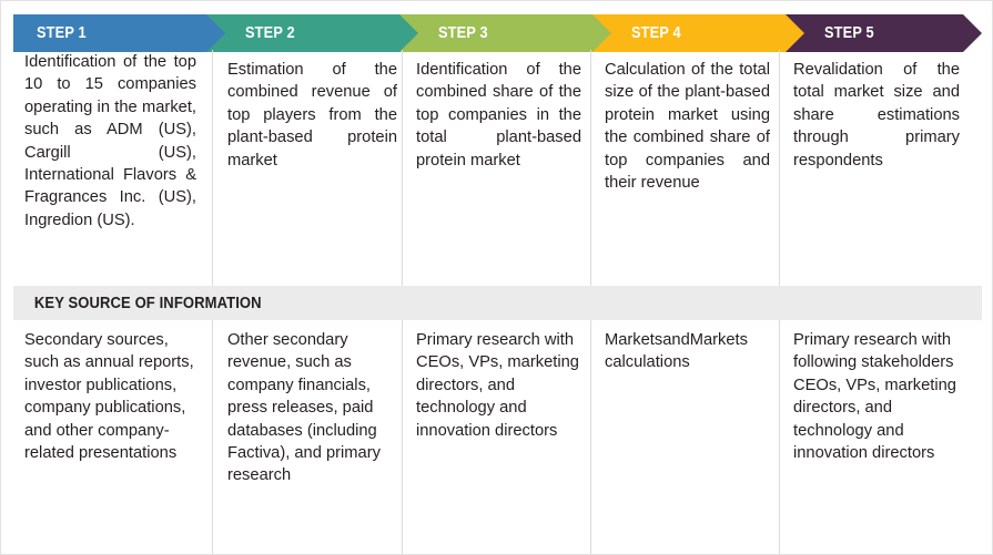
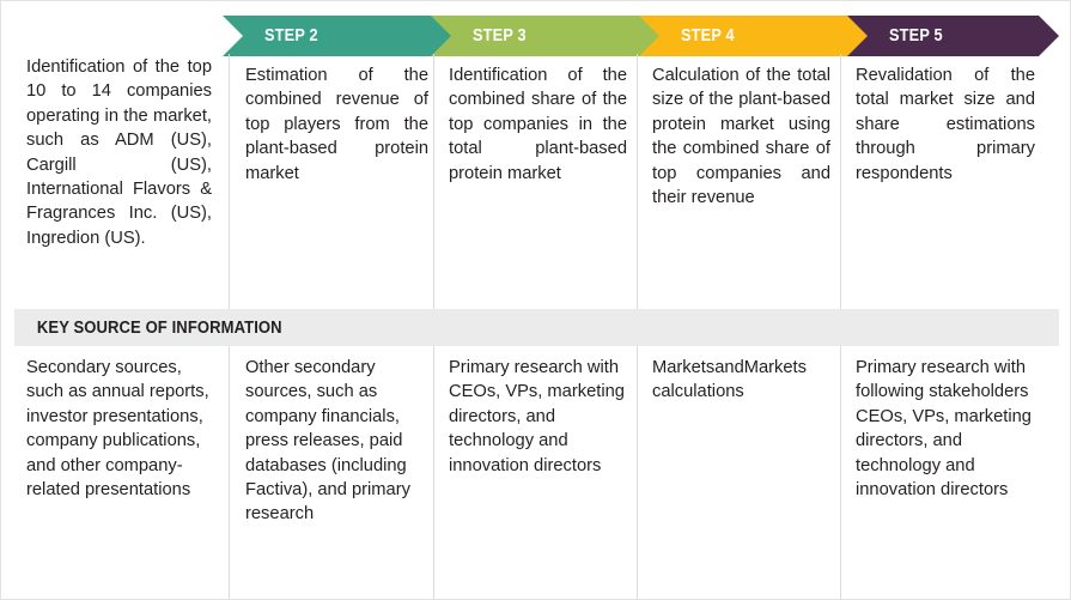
- STEP 1
  STEP 2
  STEP 3
  STEP 4
  STEP 5
- Identification of the top 10 to 15 companies operating in the market, such as ADM (US), Cargill (US), International Flavors & Fragrances Inc. (US), Ingredion (US).
+ Identification of the top 10 to 14 companies operating in the market, such as ADM (US), Cargill (US), International Flavors & Fragrances Inc. (US), Ingredion (US).
  Estimation of the combined revenue of top players from the plant-based protein market
  Identification of the combined share of the top companies in the total plant-based protein market
  Calculation of the total size of the plant-based protein market using the combined share of top companies and their revenue
  Revalidation of the total market size and share estimations through primary respondents
  KEY SOURCE OF INFORMATION
- Secondary sources, such as annual reports, investor publications, company publications, and other company-related presentations
+ Secondary sources, such as annual reports, investor presentations, company publications, and other company-related presentations
- Other secondary revenue, such as company financials, press releases, paid databases (including Factiva), and primary research
+ Other secondary sources, such as company financials, press releases, paid databases (including Factiva), and primary research
  Primary research with CEOs, VPs, marketing directors, and technology and innovation directors
  MarketsandMarkets calculations
  Primary research with following stakeholders CEOs, VPs, marketing directors, and technology and innovation directors
